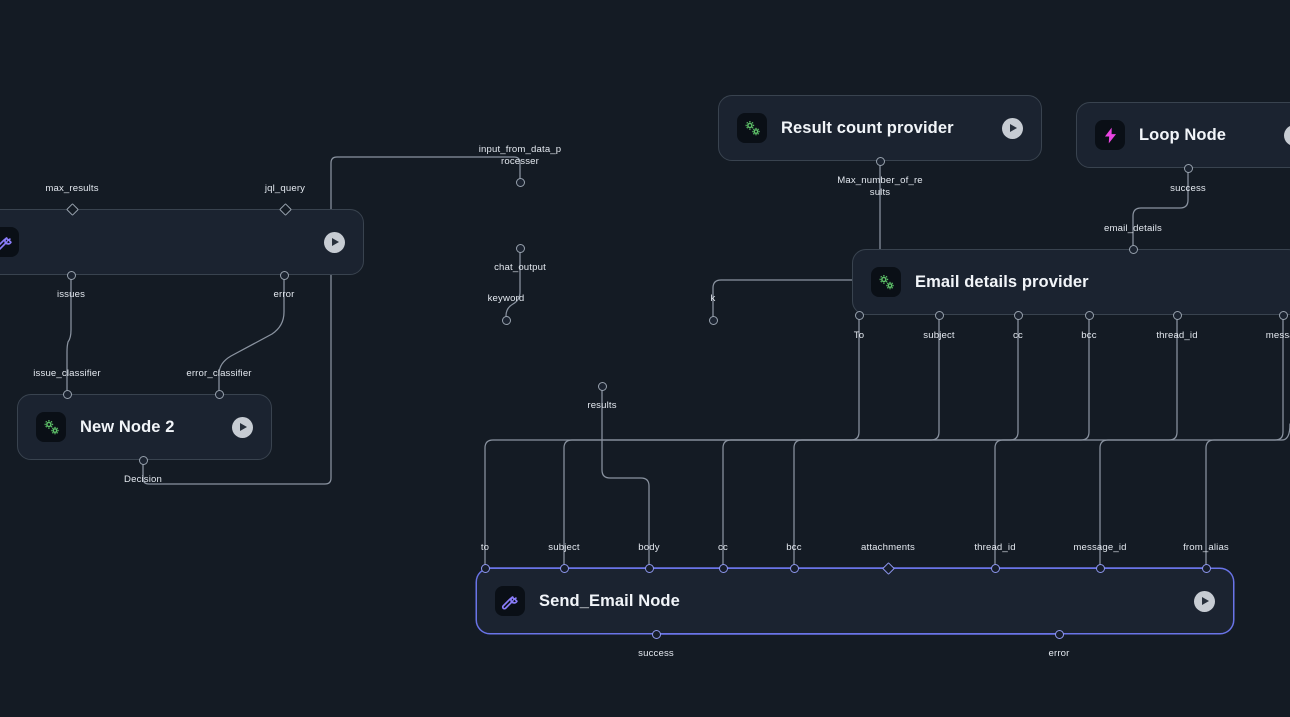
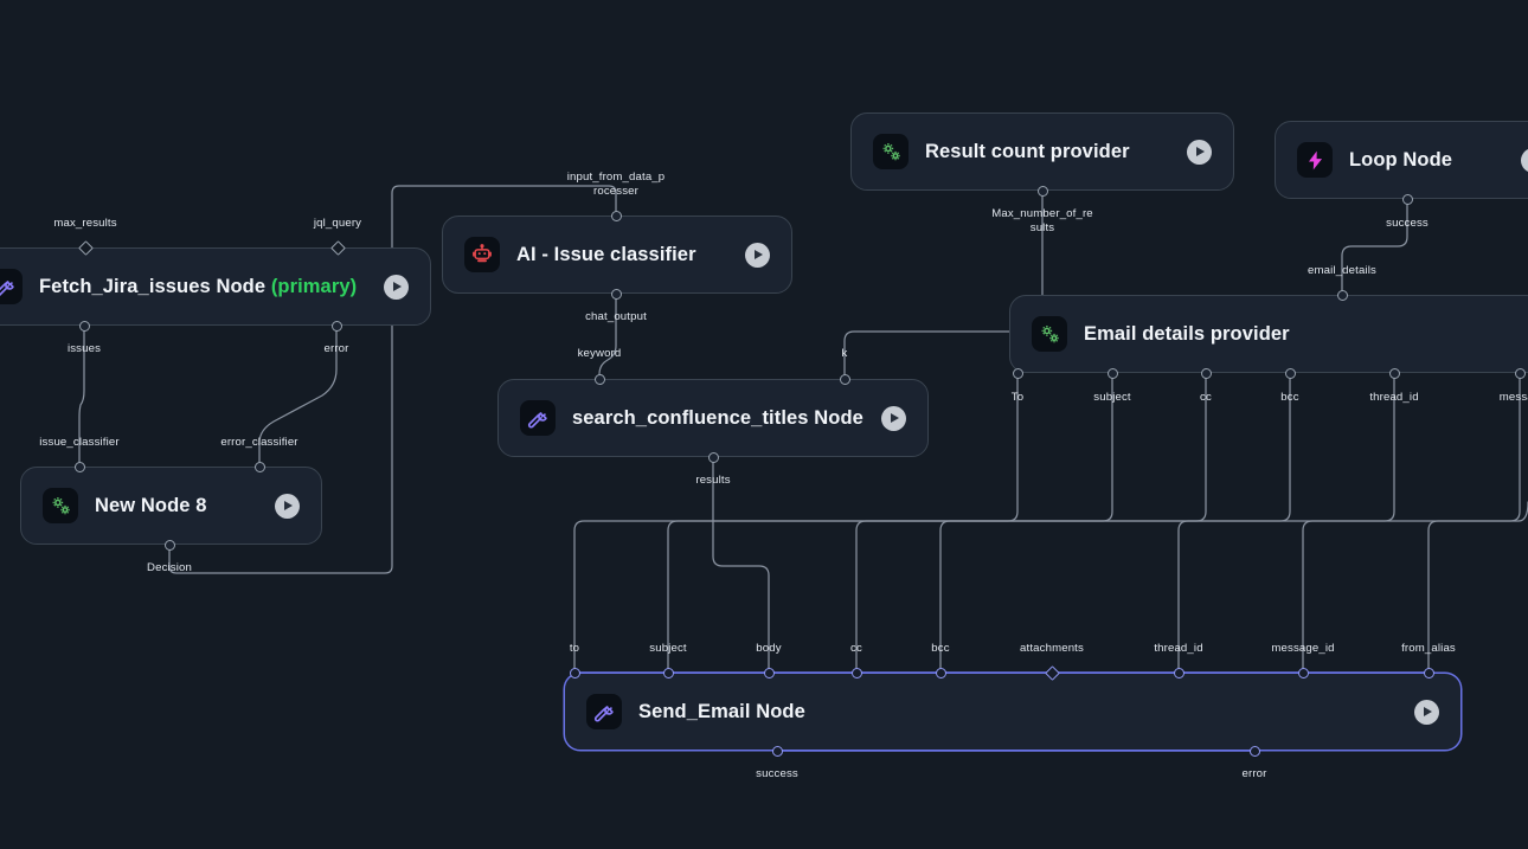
+ Fetch_Jira_issues Node (primary)
- New Node 2
+ New Node 8
+ AI - Issue classifier
+ search_confluence_titles Node
  Result count provider
  Loop Node
  Email details provider
  Send_Email Node
  max_results
  jql_query
  issues
  error
  issue_classifier
  error_classifier
  Decision
  input_from_data_p
  rocesser
  chat_output
  keyword
  k
  results
  Max_number_of_re
  sults
  success
  email_details
  To
  subject
  cc
  bcc
  thread_id
  to
  subject
  body
  cc
  bcc
  attachments
  thread_id
  message_id
  from_alias
  success
  error
